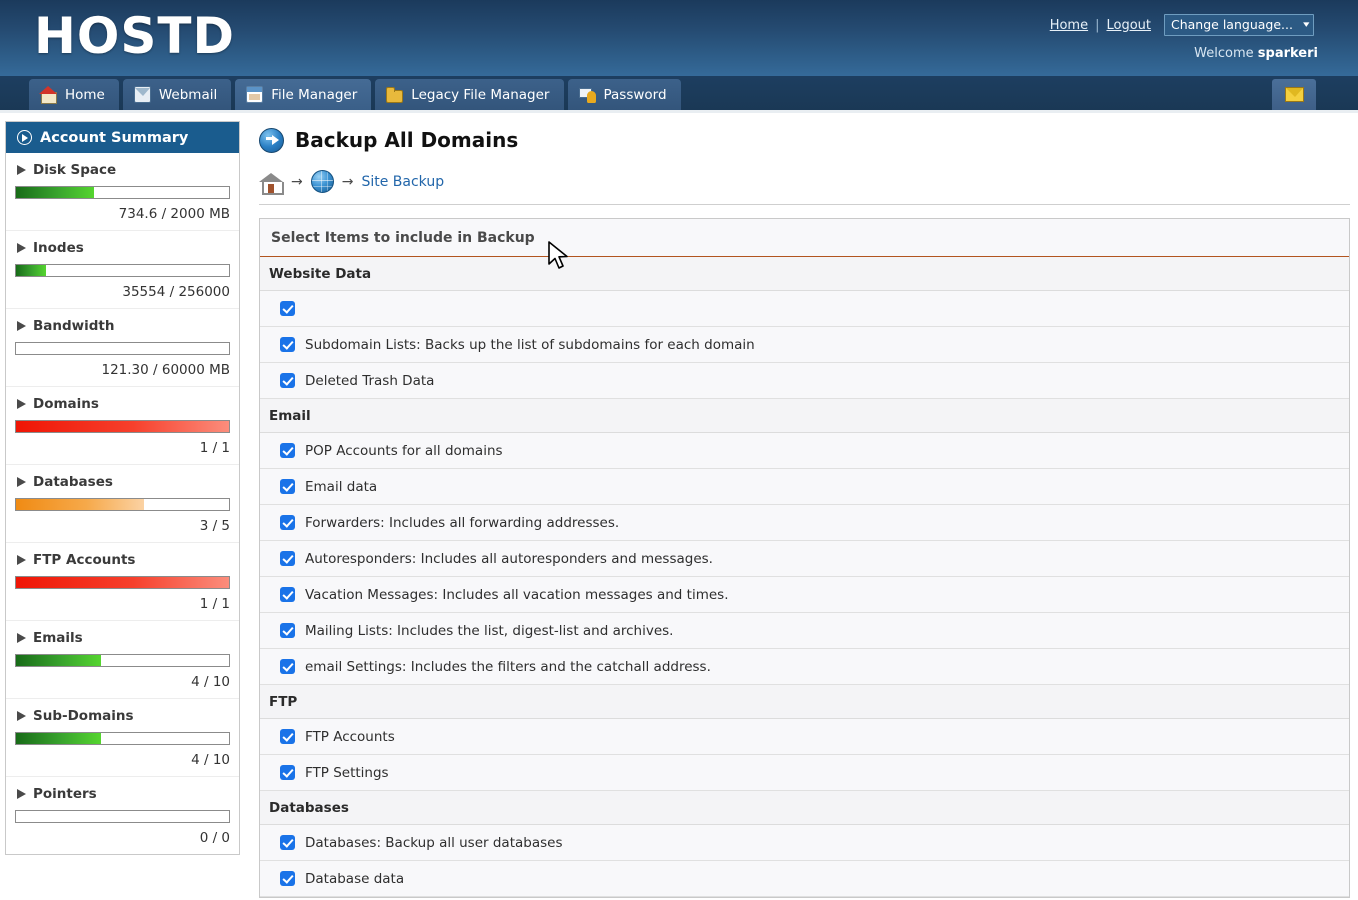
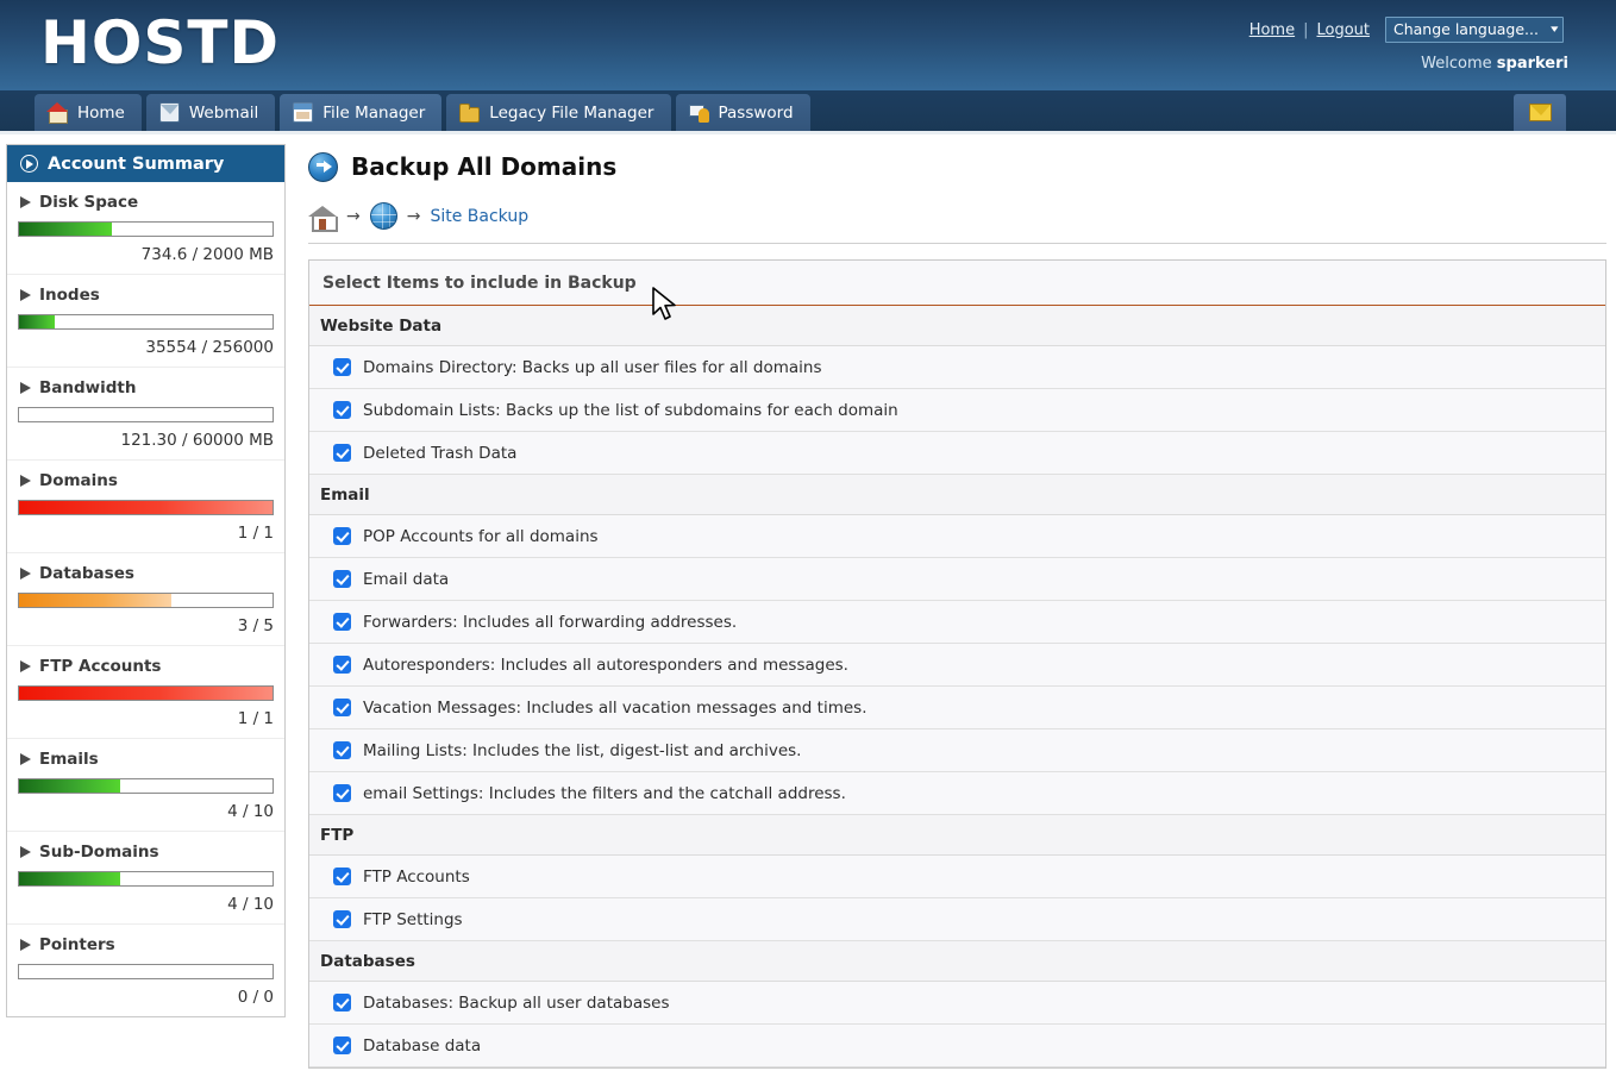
  HOSTD
  Home
  |
  Logout
  Change language...
  ▾
  Welcome sparkeri
  Home
  Webmail
  File Manager
  Legacy File Manager
  Password
  Account Summary
  Disk Space
  734.6 / 2000 MB
  Inodes
  35554 / 256000
  Bandwidth
  121.30 / 60000 MB
  Domains
  1 / 1
  Databases
  3 / 5
  FTP Accounts
  1 / 1
  Emails
  4 / 10
  Sub-Domains
  4 / 10
  Pointers
  0 / 0
  Backup All Domains
  →
  →
  Site Backup
  Select Items to include in Backup
  Website Data
+ Domains Directory: Backs up all user files for all domains
  Subdomain Lists: Backs up the list of subdomains for each domain
  Deleted Trash Data
  Email
  POP Accounts for all domains
  Email data
  Forwarders: Includes all forwarding addresses.
  Autoresponders: Includes all autoresponders and messages.
  Vacation Messages: Includes all vacation messages and times.
  Mailing Lists: Includes the list, digest-list and archives.
  email Settings: Includes the filters and the catchall address.
  FTP
  FTP Accounts
  FTP Settings
  Databases
  Databases: Backup all user databases
  Database data
